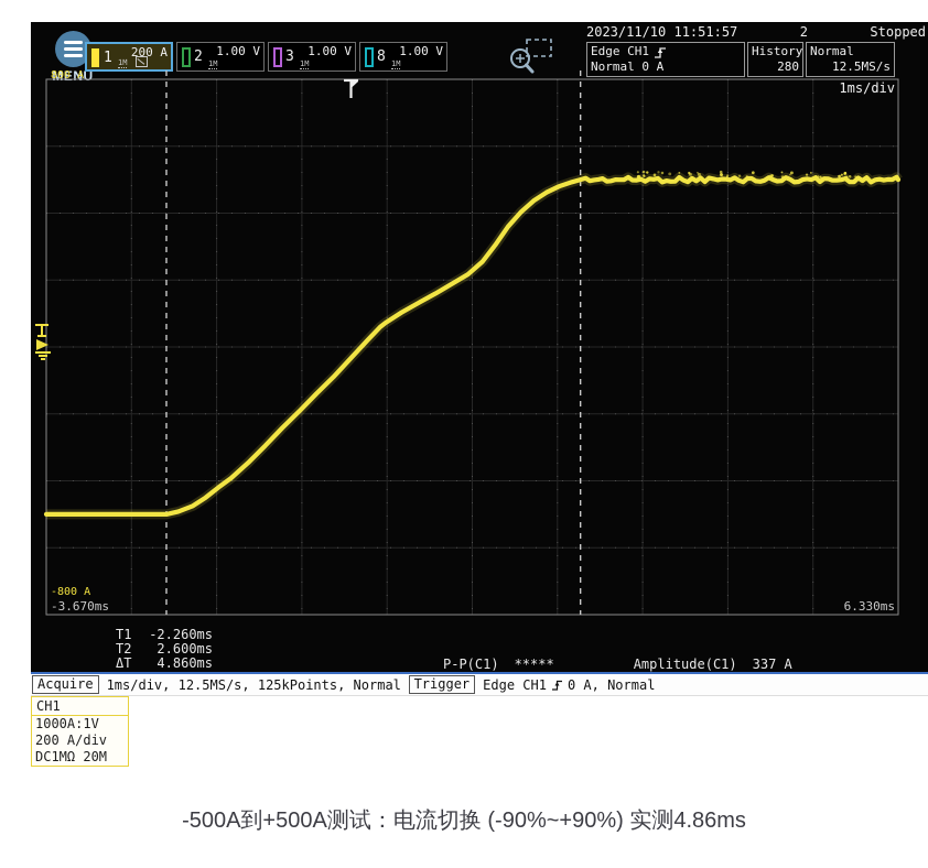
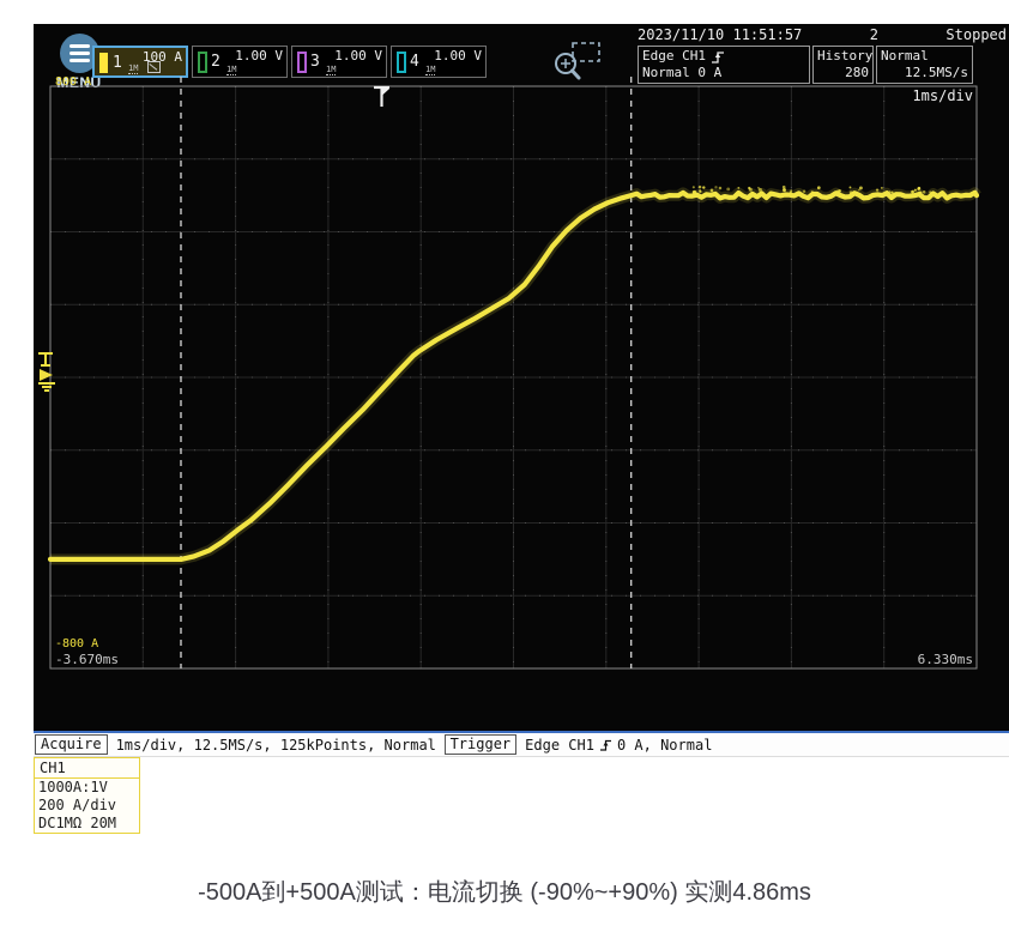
  MENU
  1
- 200 A
+ 100 A
  1M
  2
  1.00 V
  1M
  3
  1.00 V
  1M
- 8
+ 4
  1.00 V
  1M
  2023/11/10 11:51:57
  2
  Stopped
  Edge CH1
  Normal 0 A
  History
  280
  Normal
  12.5MS/s
  1ms/div
  800 A
  -800 A
  -3.670ms
  6.330ms
- T1 -2.260ms
- T2 2.600ms
- ΔT 4.860ms
- P-P(C1) ***** Amplitude(C1) 337 A
  Acquire
  1ms/div, 12.5MS/s, 125kPoints, Normal
  Trigger
  Edge CH1
  0 A, Normal
  CH1
  1000A:1V
  200 A/div
  DC1MΩ 20M
  -500A到+500A测试：电流切换 (-90%~+90%) 实测4.86ms
